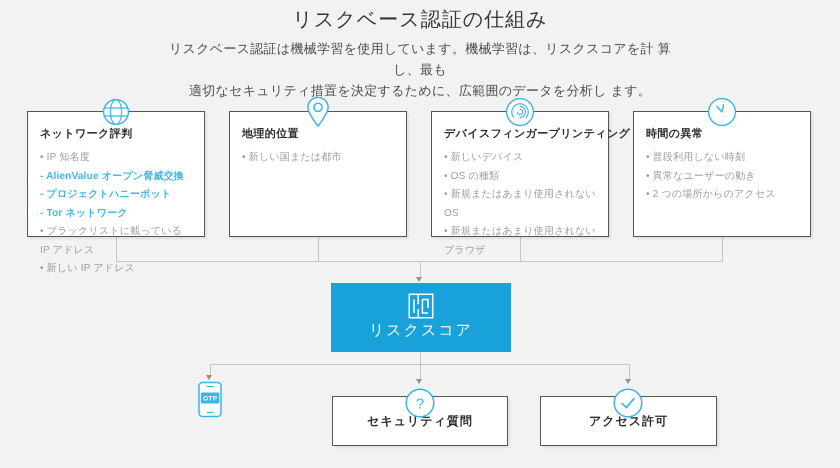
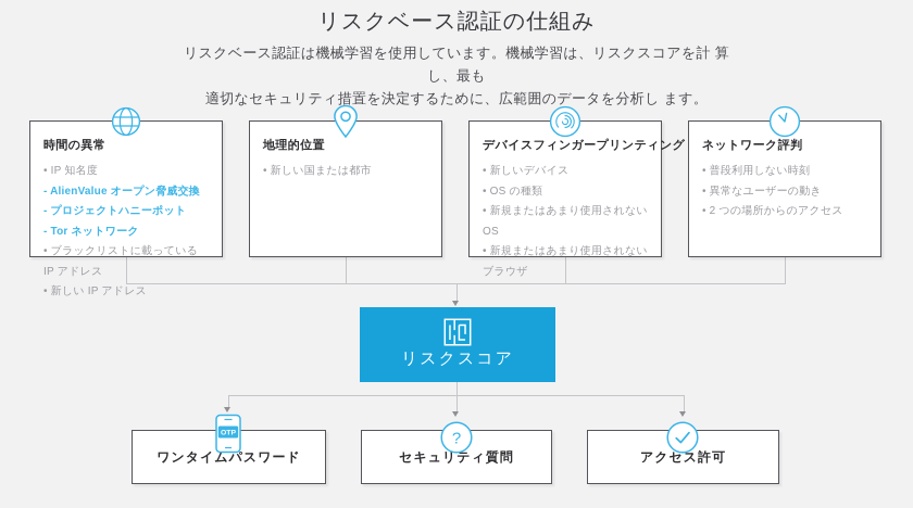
  リスクベース認証の仕組み
  リスクベース認証は機械学習を使用しています。機械学習は、リスクスコアを計 算し、最も
  適切なセキュリティ措置を決定するために、広範囲のデータを分析し ます。
- ネットワーク評判
+ 時間の異常
  • IP 知名度
  - AlienValue オープン脅威交換
  - プロジェクトハニーポット
  - Tor ネットワーク
  • ブラックリストに載っている IP アドレス
  • 新しい IP アドレス
  地理的位置
  • 新しい国または都市
  デバイスフィンガープリンティング
  • 新しいデバイス
  • OS の種類
  • 新規またはあまり使用されない OS
  • 新規またはあまり使用されないブラウザ
- 時間の異常
+ ネットワーク評判
  • 普段利用しない時刻
  • 異常なユーザーの動き
  • 2 つの場所からのアクセス
  リスクスコア
  ?
+ ワンタイムパスワード
  セキュリティ質問
  アクセス許可
